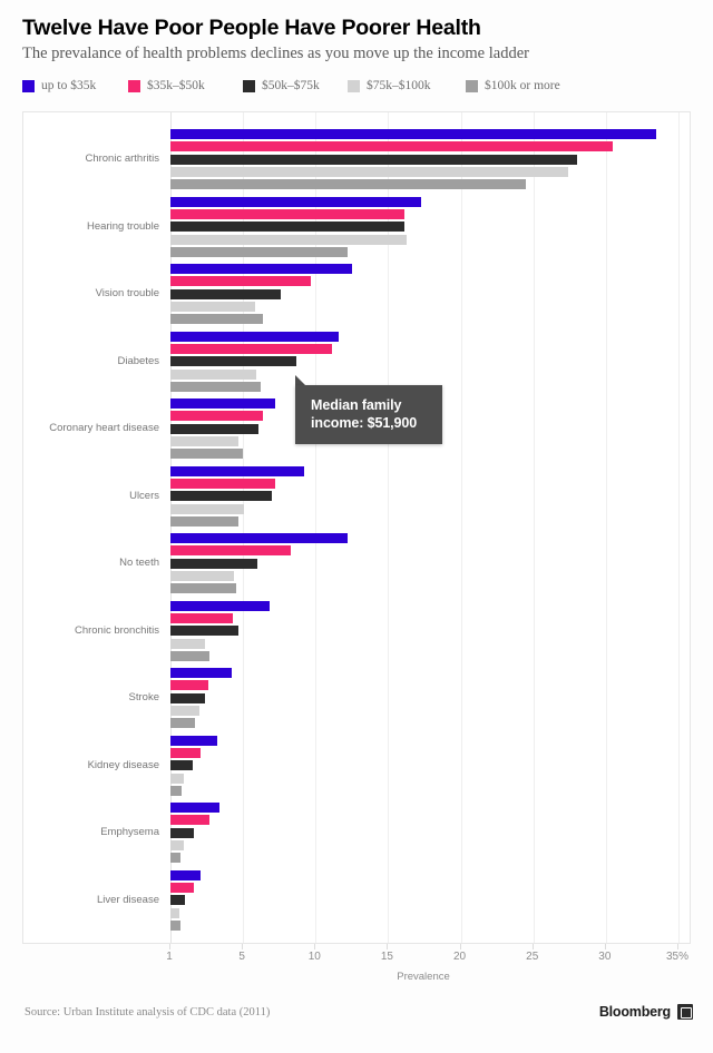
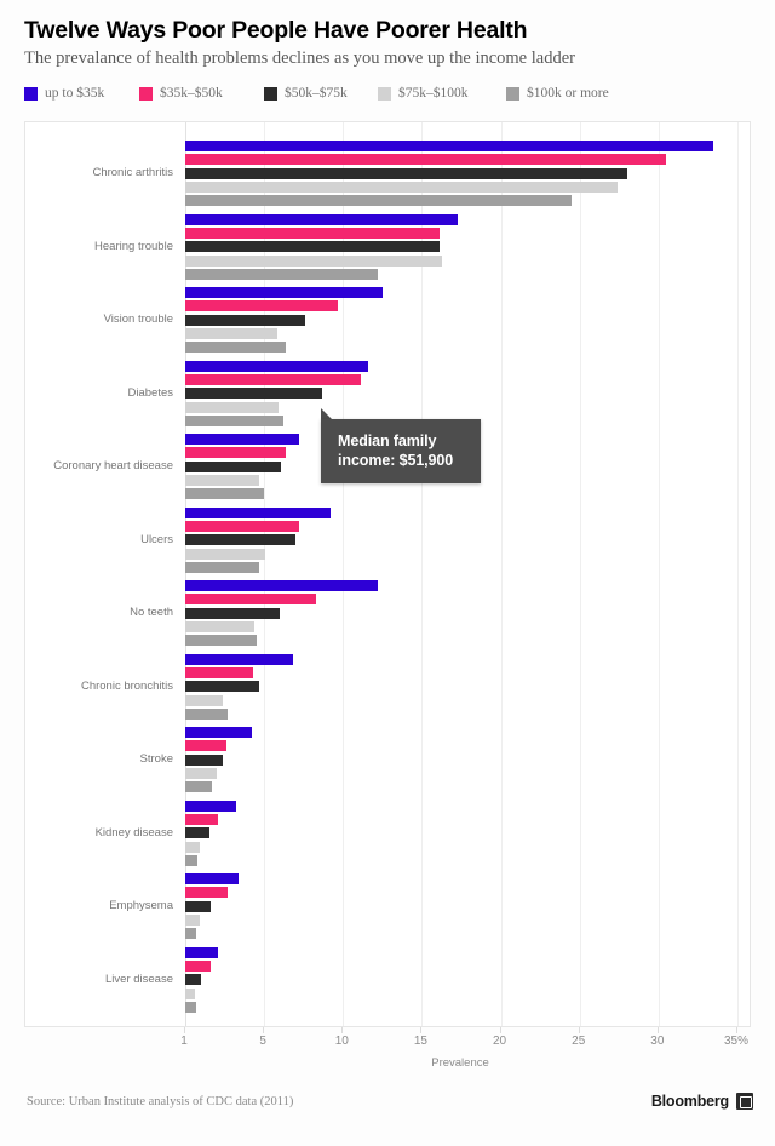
- Twelve Have Poor People Have Poorer Health
+ Twelve Ways Poor People Have Poorer Health
  The prevalance of health problems declines as you move up the income ladder
  up to $35k
  $35k–$50k
  $50k–$75k
  $75k–$100k
  $100k or more
  Chronic arthritis
  Hearing trouble
  Vision trouble
  Diabetes
  Coronary heart disease
  Ulcers
  No teeth
  Chronic bronchitis
  Stroke
  Kidney disease
  Emphysema
  Liver disease
  Median family
  income: $51,900
  Prevalence
  1
  5
  10
  15
  20
  25
  30
  35%
  Source: Urban Institute analysis of CDC data (2011)
  Bloomberg
